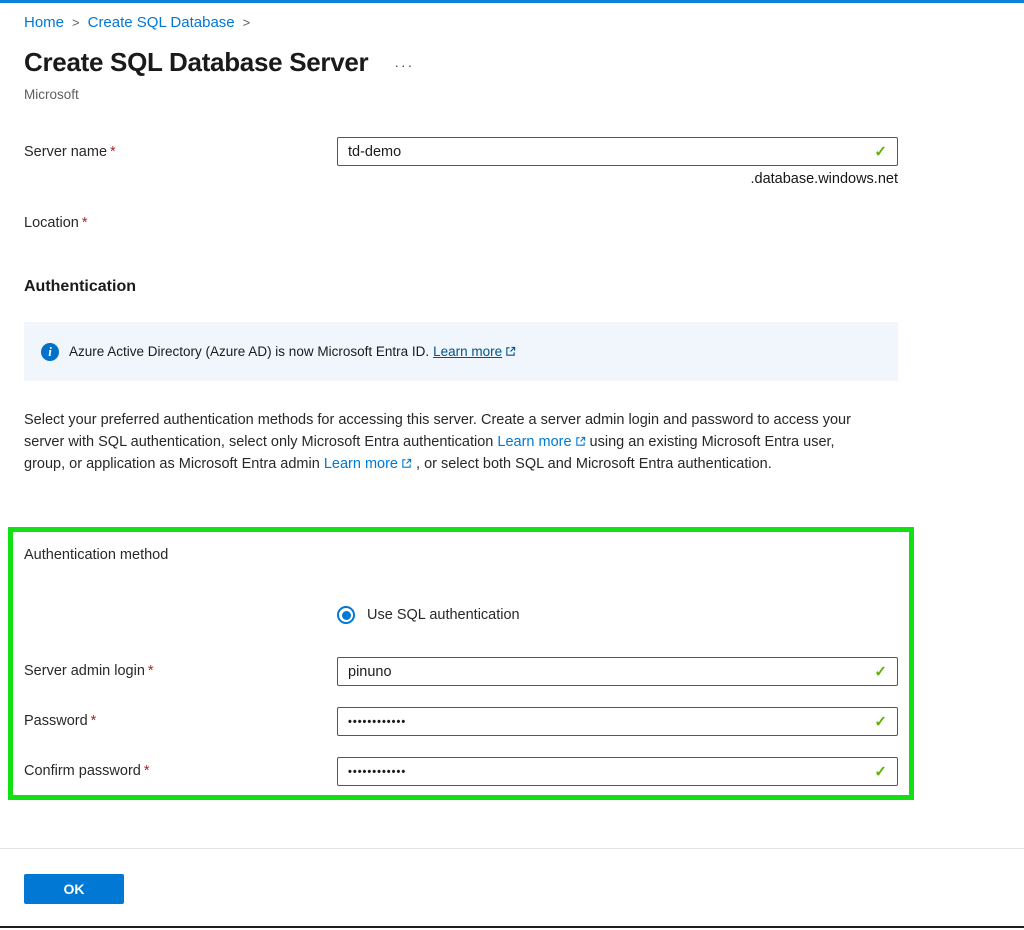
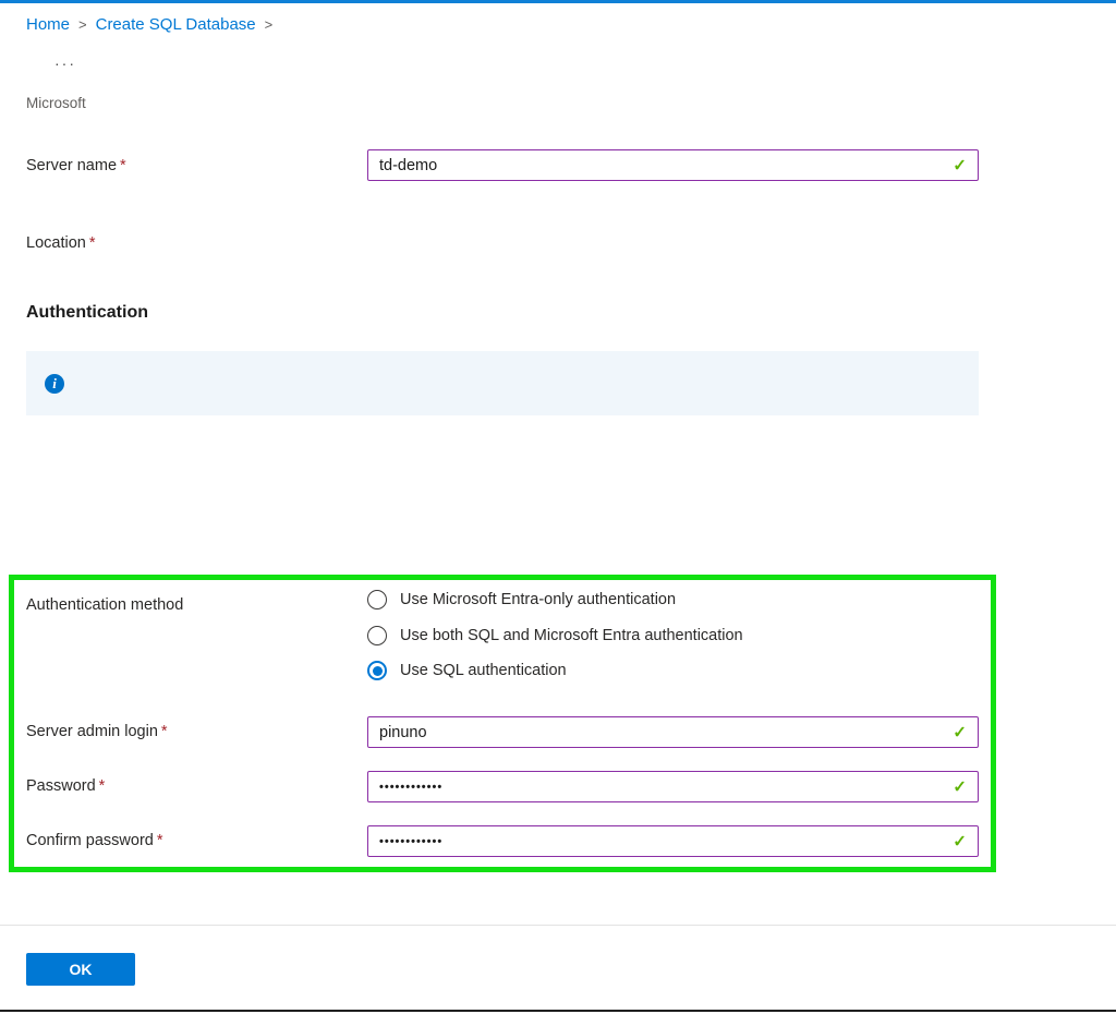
  Home
  >
  Create SQL Database
  >
- Create SQL Database Server
  ···
  Microsoft
  Server name *
  td-demo
  ✓
- .database.windows.net
  Location *
  Authentication
  i
- Azure Active Directory (Azure AD) is now Microsoft Entra ID. Learn more
- Select your preferred authentication methods for accessing this server. Create a server admin login and password to access your server with SQL authentication, select only Microsoft Entra authentication Learn more using an existing Microsoft Entra user, group, or application as Microsoft Entra admin Learn more , or select both SQL and Microsoft Entra authentication.
  Authentication method
+ Use Microsoft Entra-only authentication
+ Use both SQL and Microsoft Entra authentication
  Use SQL authentication
  Server admin login *
  pinuno
  ✓
  Password *
  ••••••••••••
  ✓
  Confirm password *
  ••••••••••••
  ✓
  OK
